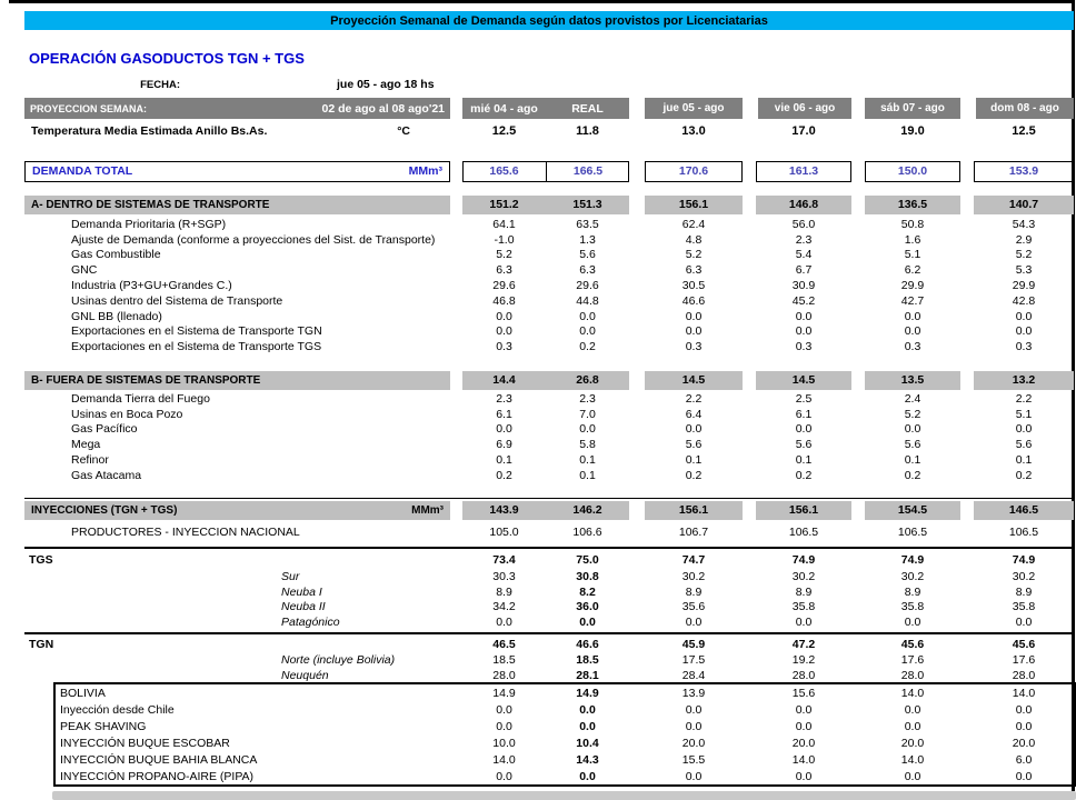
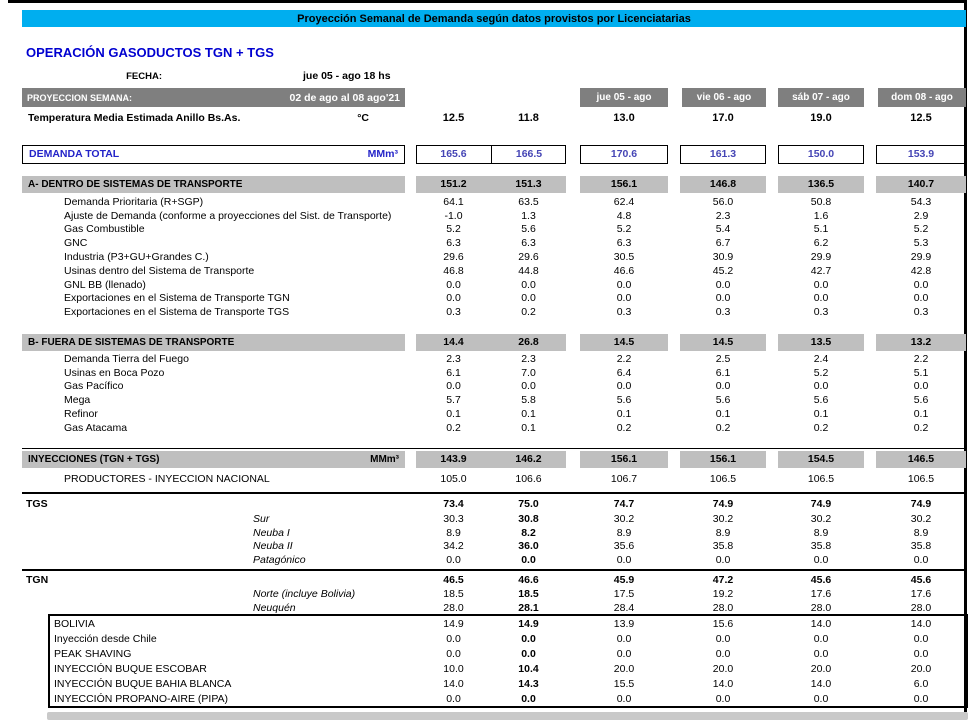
  Proyección Semanal de Demanda según datos provistos por Licenciatarias
  OPERACIÓN GASODUCTOS TGN + TGS
  FECHA:
  jue 05 - ago 18 hs
  PROYECCION SEMANA:
  02 de ago al 08 ago'21
- mié 04 - ago
- REAL
  jue 05 - ago
  vie 06 - ago
  sáb 07 - ago
  dom 08 - ago
  Temperatura Media Estimada Anillo Bs.As.
  °C
  12.5
  11.8
  13.0
  17.0
  19.0
  12.5
  DEMANDA TOTAL
  MMm³
  165.6
  166.5
  170.6
  161.3
  150.0
  153.9
  A- DENTRO DE SISTEMAS DE TRANSPORTE
  151.2
  151.3
  156.1
  146.8
  136.5
  140.7
  Demanda Prioritaria (R+SGP)
  64.1
  63.5
  62.4
  56.0
  50.8
  54.3
  Ajuste de Demanda (conforme a proyecciones del Sist. de Transporte)
  -1.0
  1.3
  4.8
  2.3
  1.6
  2.9
  Gas Combustible
  5.2
  5.6
  5.2
  5.4
  5.1
  5.2
  GNC
  6.3
  6.3
  6.3
  6.7
  6.2
  5.3
  Industria (P3+GU+Grandes C.)
  29.6
  29.6
  30.5
  30.9
  29.9
  29.9
  Usinas dentro del Sistema de Transporte
  46.8
  44.8
  46.6
  45.2
  42.7
  42.8
  GNL BB (llenado)
  0.0
  0.0
  0.0
  0.0
  0.0
  0.0
  Exportaciones en el Sistema de Transporte TGN
  0.0
  0.0
  0.0
  0.0
  0.0
  0.0
  Exportaciones en el Sistema de Transporte TGS
  0.3
  0.2
  0.3
  0.3
  0.3
  0.3
  B- FUERA DE SISTEMAS DE TRANSPORTE
  14.4
  26.8
  14.5
  14.5
  13.5
  13.2
  Demanda Tierra del Fuego
  2.3
  2.3
  2.2
  2.5
  2.4
  2.2
  Usinas en Boca Pozo
  6.1
  7.0
  6.4
  6.1
  5.2
  5.1
  Gas Pacífico
  0.0
  0.0
  0.0
  0.0
  0.0
  0.0
  Mega
- 6.9
+ 5.7
  5.8
  5.6
  5.6
  5.6
  5.6
  Refinor
  0.1
  0.1
  0.1
  0.1
  0.1
  0.1
  Gas Atacama
  0.2
  0.1
  0.2
  0.2
  0.2
  0.2
  INYECCIONES (TGN + TGS)
  MMm³
  143.9
  146.2
  156.1
  156.1
  154.5
  146.5
  PRODUCTORES - INYECCION NACIONAL
  105.0
  106.6
  106.7
  106.5
  106.5
  106.5
  TGS
  73.4
  75.0
  74.7
  74.9
  74.9
  74.9
  Sur
  30.3
  30.8
  30.2
  30.2
  30.2
  30.2
  Neuba I
  8.9
  8.2
  8.9
  8.9
  8.9
  8.9
  Neuba II
  34.2
  36.0
  35.6
  35.8
  35.8
  35.8
  Patagónico
  0.0
  0.0
  0.0
  0.0
  0.0
  0.0
  TGN
  46.5
  46.6
  45.9
  47.2
  45.6
  45.6
  Norte (incluye Bolivia)
  18.5
  18.5
  17.5
  19.2
  17.6
  17.6
  Neuquén
  28.0
  28.1
  28.4
  28.0
  28.0
  28.0
  BOLIVIA
  14.9
  14.9
  13.9
  15.6
  14.0
  14.0
  Inyección desde Chile
  0.0
  0.0
  0.0
  0.0
  0.0
  0.0
  PEAK SHAVING
  0.0
  0.0
  0.0
  0.0
  0.0
  0.0
  INYECCIÓN BUQUE ESCOBAR
  10.0
  10.4
  20.0
  20.0
  20.0
  20.0
  INYECCIÓN BUQUE BAHIA BLANCA
  14.0
  14.3
  15.5
  14.0
  14.0
  6.0
  INYECCIÓN PROPANO-AIRE (PIPA)
  0.0
  0.0
  0.0
  0.0
  0.0
  0.0
